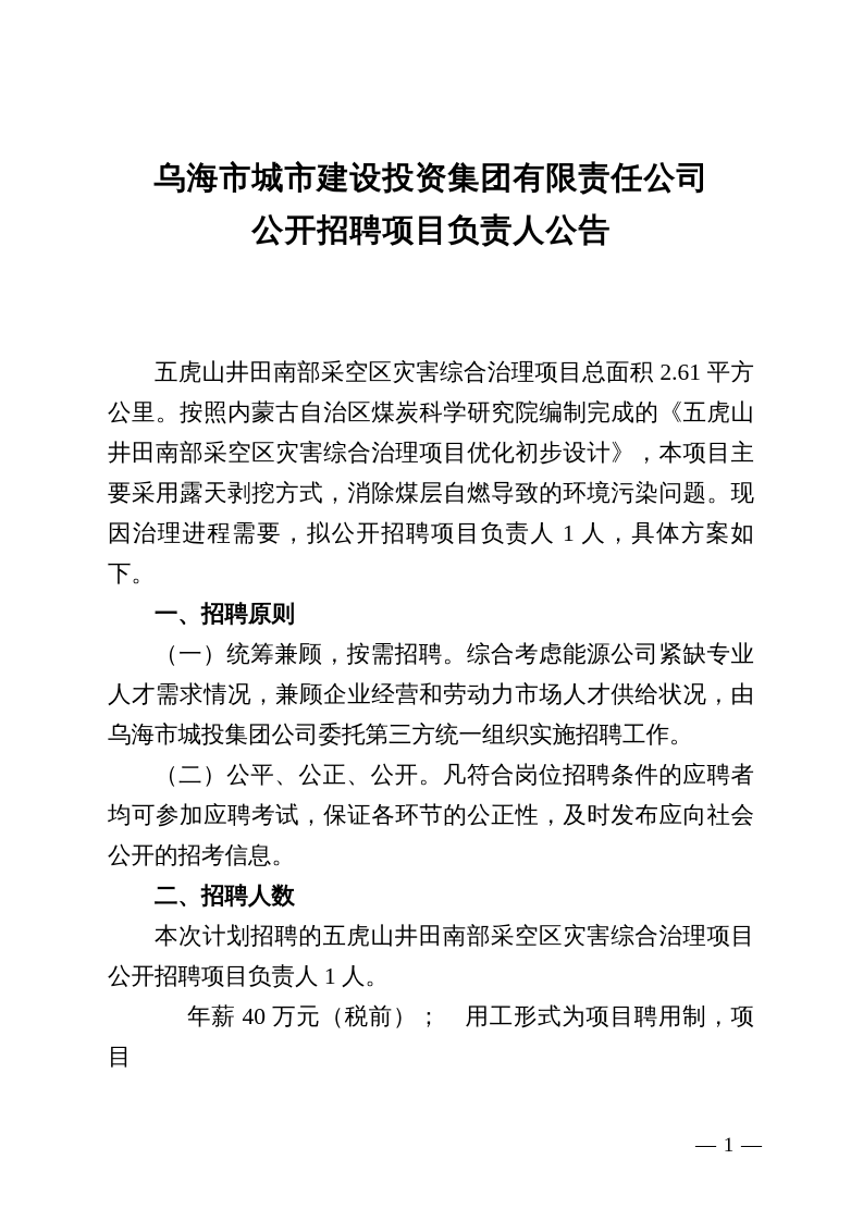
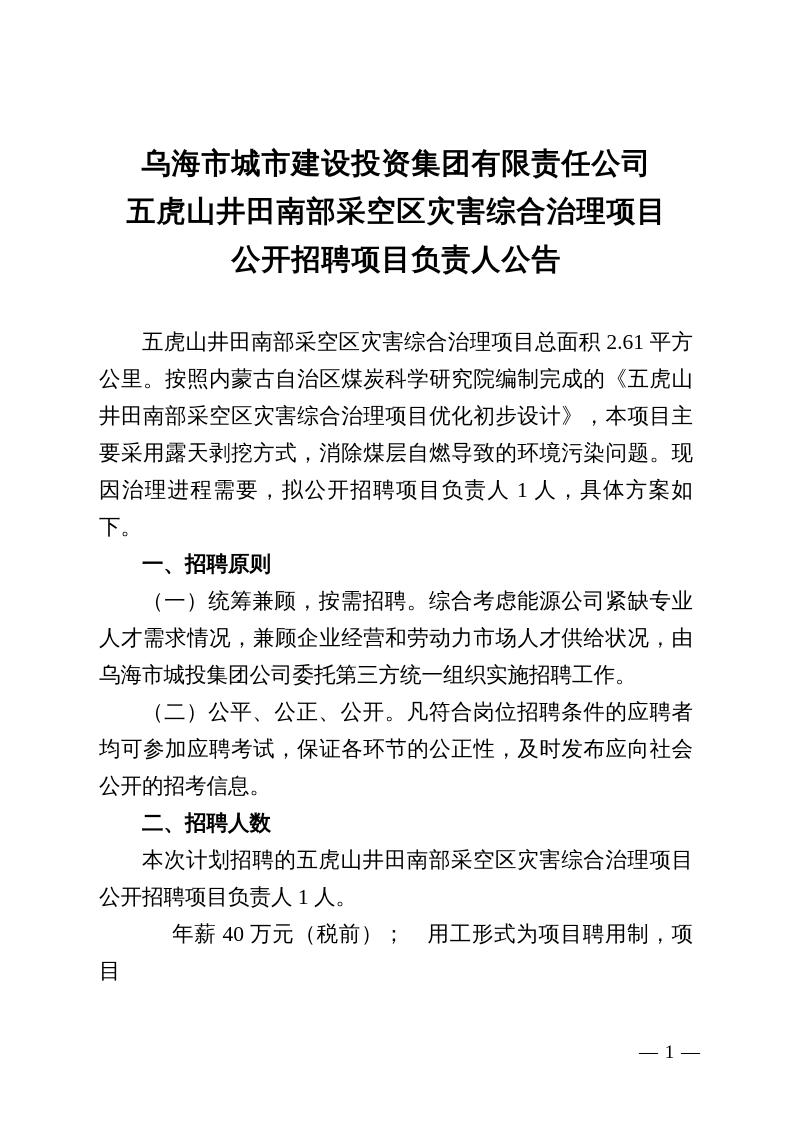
  乌海市城市建设投资集团有限责任公司
+ 五虎山井田南部采空区灾害综合治理项目
  公开招聘项目负责人公告
  五虎山井田南部采空区灾害综合治理项目总面积 2.61 平方公里。按照内蒙古自治区煤炭科学研究院编制完成的《五虎山井田南部采空区灾害综合治理项目优化初步设计》，本项目主要采用露天剥挖方式，消除煤层自燃导致的环境污染问题。现因治理进程需要，拟公开招聘项目负责人 1 人，具体方案如下。
  一、招聘原则
  （一）统筹兼顾，按需招聘。综合考虑能源公司紧缺专业人才需求情况，兼顾企业经营和劳动力市场人才供给状况，由乌海市城投集团公司委托第三方统一组织实施招聘工作。
  （二）公平、公正、公开。凡符合岗位招聘条件的应聘者均可参加应聘考试，保证各环节的公正性，及时发布应向社会公开的招考信息。
  二、招聘人数
  本次计划招聘的五虎山井田南部采空区灾害综合治理项目公开招聘项目负责人 1 人。
  年薪 40 万元（税前）； 用工形式为项目聘用制，项目
  — 1 —
